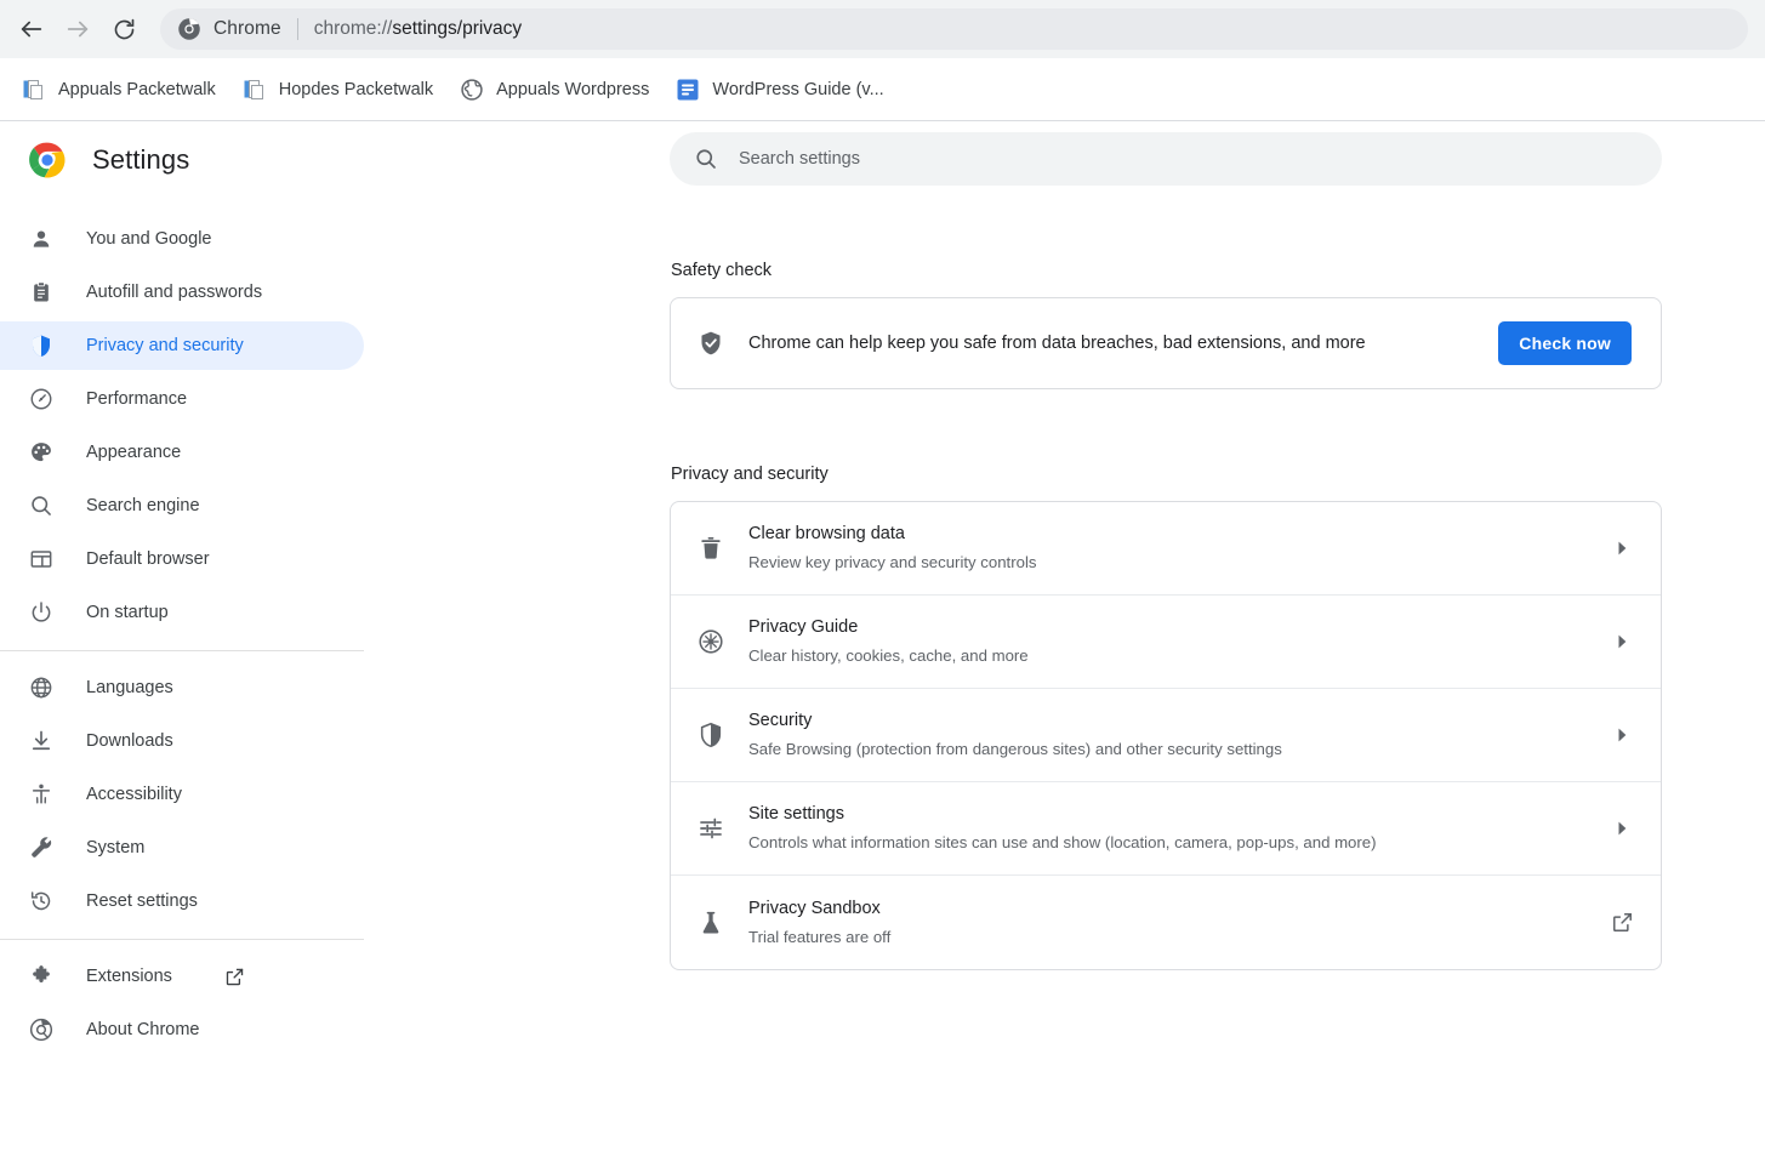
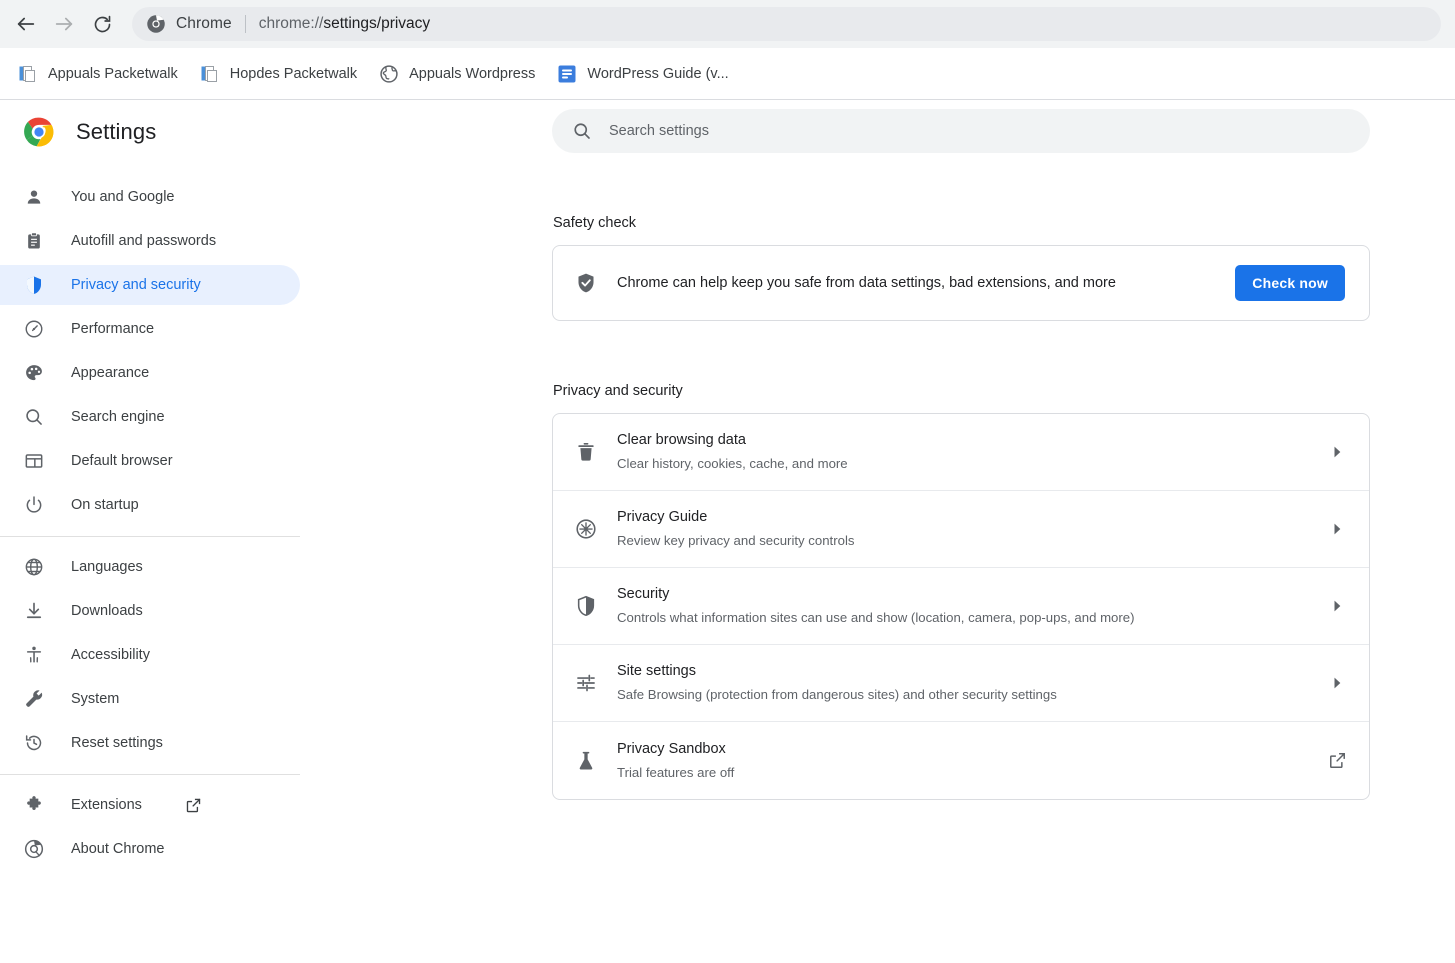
  Chrome
  chrome://settings/privacy
  Appuals Packetwalk
  Hopdes Packetwalk
  Appuals Wordpress
  WordPress Guide (v...
  Settings
  You and Google
  Autofill and passwords
  Privacy and security
  Performance
  Appearance
  Search engine
  Default browser
  On startup
  Languages
  Downloads
  Accessibility
  System
  Reset settings
  Extensions
  About Chrome
  Search settings
  Safety check
- Chrome can help keep you safe from data breaches, bad extensions, and more
+ Chrome can help keep you safe from data settings, bad extensions, and more
  Check now
  Privacy and security
  Clear browsing data
- Review key privacy and security controls
+ Clear history, cookies, cache, and more
  Privacy Guide
- Clear history, cookies, cache, and more
+ Review key privacy and security controls
  Security
- Safe Browsing (protection from dangerous sites) and other security settings
+ Controls what information sites can use and show (location, camera, pop-ups, and more)
  Site settings
- Controls what information sites can use and show (location, camera, pop-ups, and more)
+ Safe Browsing (protection from dangerous sites) and other security settings
  Privacy Sandbox
  Trial features are off
